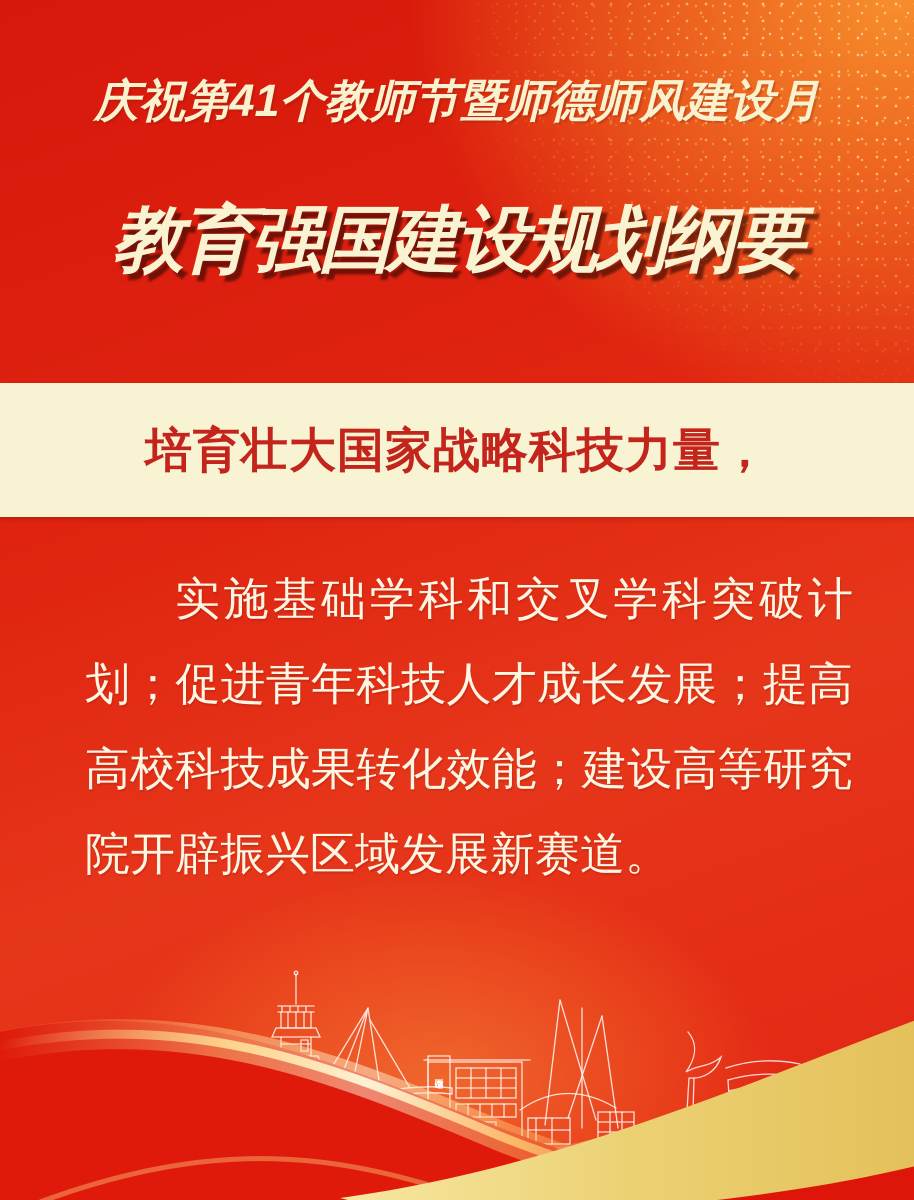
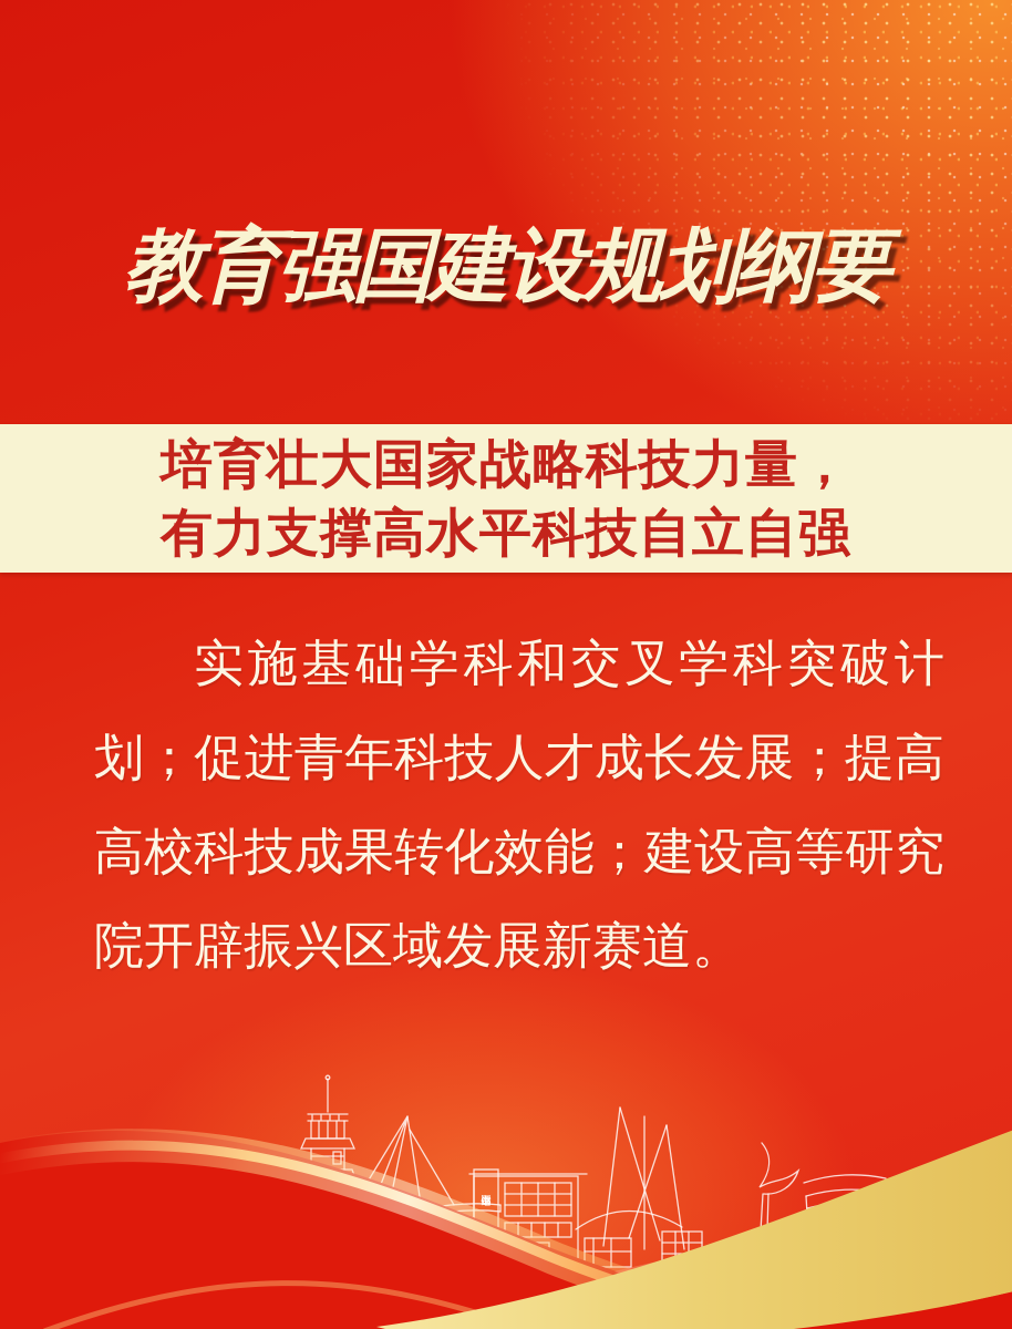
- 庆祝第41个教师节暨师德师风建设月
  教育强国建设规划纲要
  培育壮大国家战略科技力量，
+ 有力支撑高水平科技自立自强
  实施基础学科和交叉学科突破计划；促进青年科技人才成长发展；提高高校科技成果转化效能；建设高等研究院开辟振兴区域发展新赛道。
